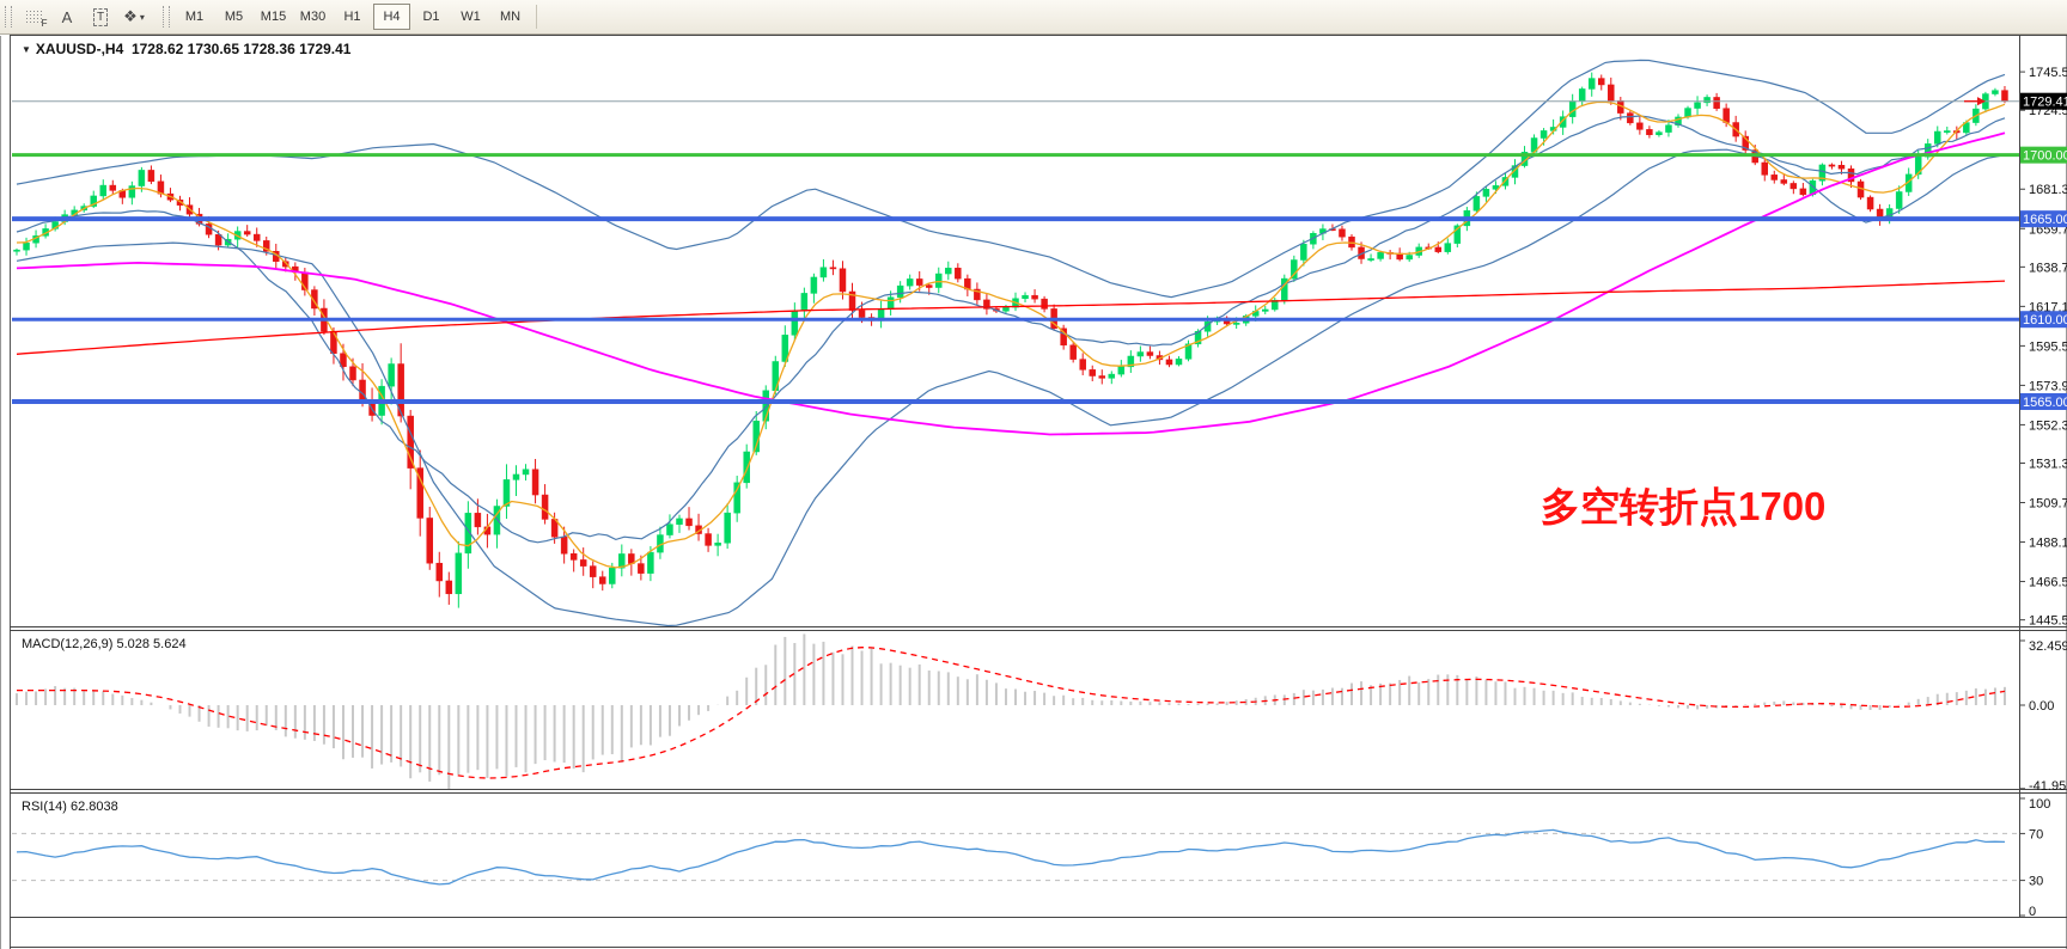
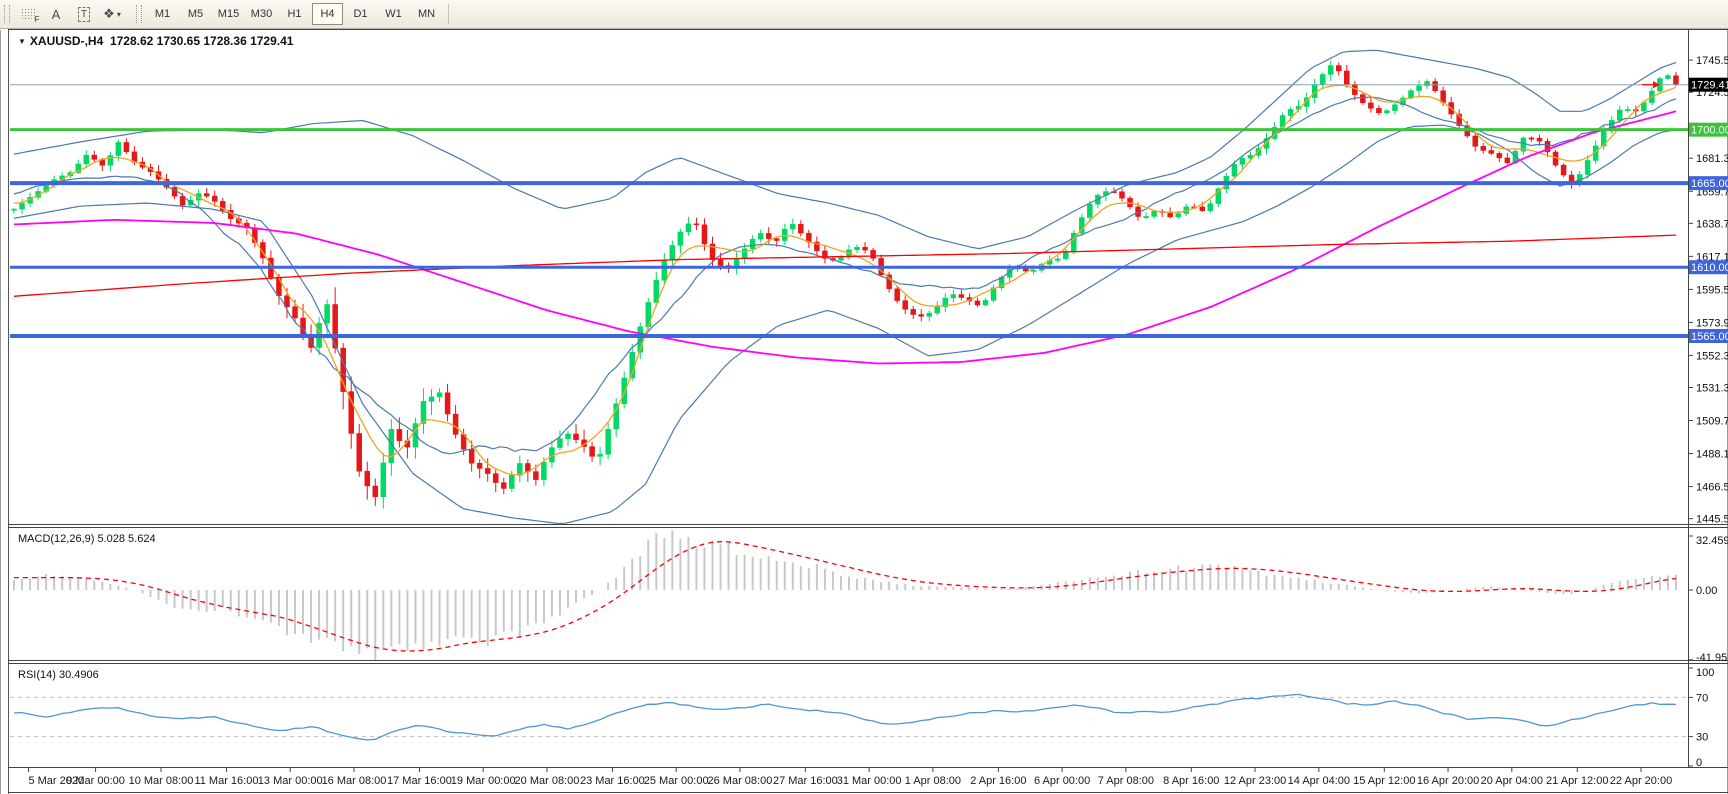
  F
  A
  T
  ❖
  ▾
  M1
  M5
  M15
  M30
  H1
  H4
  D1
  W1
  MN
  ▼ XAUUSD-,H4 1728.62 1730.65 1728.36 1729.41
  MACD(12,26,9) 5.028 5.624
- RSI(14) 62.8038
+ RSI(14) 30.4906
- 多空转折点1700
  1745.5
  1724.5
  1681.3
  1659.7
  1638.7
  1617.1
  1595.5
  1573.9
  1552.3
  1531.3
  1509.7
  1488.1
  1466.5
  1445.5
  1700.0
  1665.0
  1610.0
  1565.0
  1729.4
  32.459
  0.00
  -41.95
  100
  70
  30
  0
+ 5 Mar 2020
+ 9 Mar 00:00
+ 10 Mar 08:00
+ 11 Mar 16:00
+ 13 Mar 00:00
+ 16 Mar 08:00
+ 17 Mar 16:00
+ 19 Mar 00:00
+ 20 Mar 08:00
+ 23 Mar 16:00
+ 25 Mar 00:00
+ 26 Mar 08:00
+ 27 Mar 16:00
+ 31 Mar 00:00
+ 1 Apr 08:00
+ 2 Apr 16:00
+ 6 Apr 00:00
+ 7 Apr 08:00
+ 8 Apr 16:00
+ 12 Apr 23:00
+ 14 Apr 04:00
+ 15 Apr 12:00
+ 16 Apr 20:00
+ 20 Apr 04:00
+ 21 Apr 12:00
+ 22 Apr 20:00
